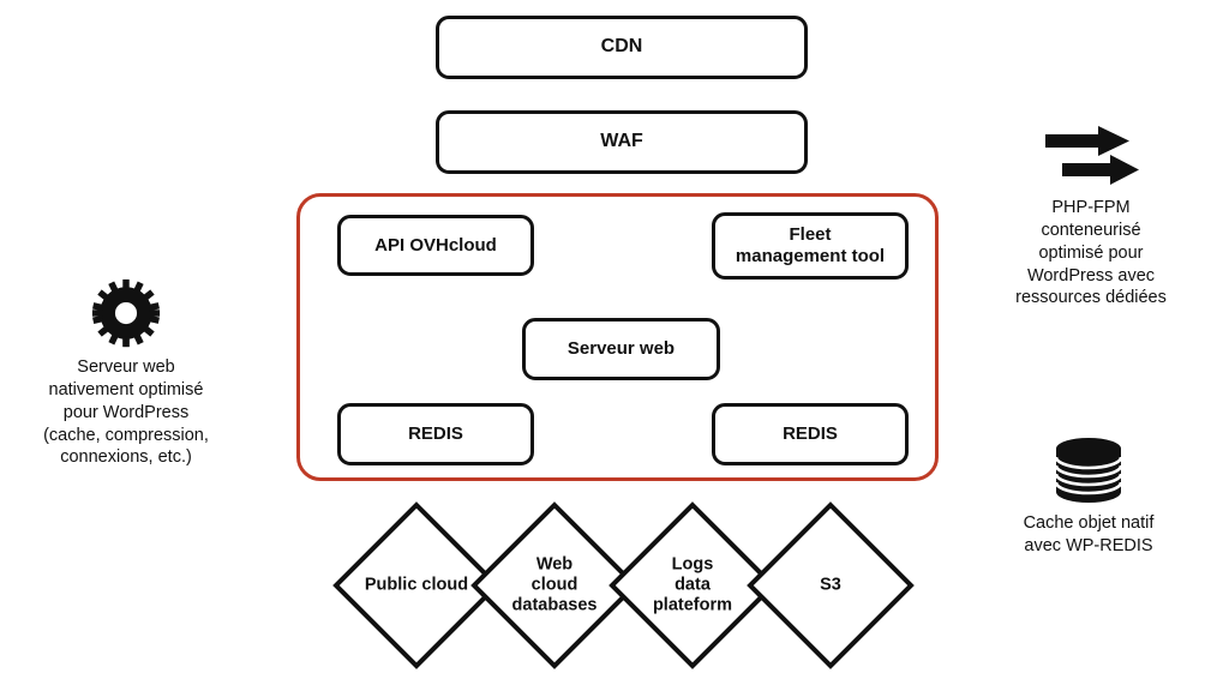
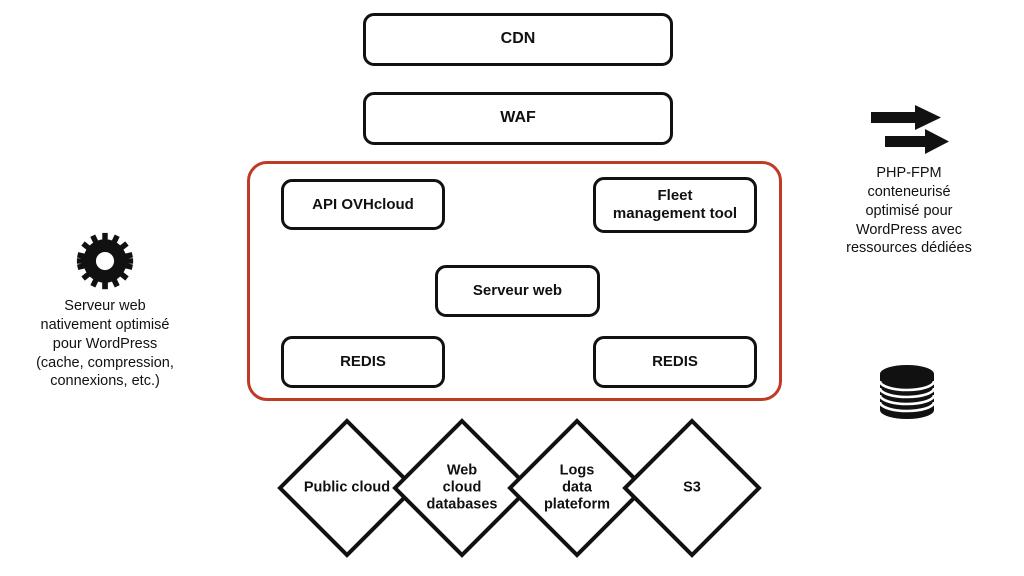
  CDN
  WAF
  API OVHcloud
  Fleet
  management tool
  Serveur web
  REDIS
  REDIS
  Public cloud
  Web
  cloud
  databases
  Logs
  data
  plateform
  S3
  Serveur web
  nativement optimisé
  pour WordPress
  (cache, compression,
  connexions, etc.)
  PHP-FPM
  conteneurisé
  optimisé pour
  WordPress avec
  ressources dédiées
- Cache objet natif
- avec WP-REDIS
